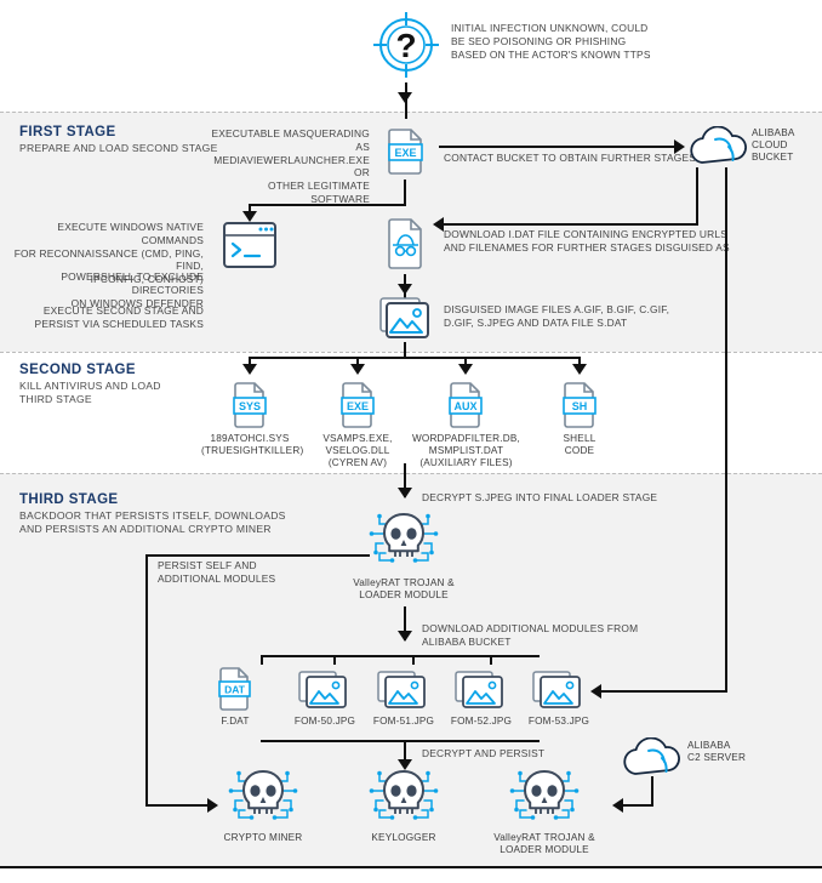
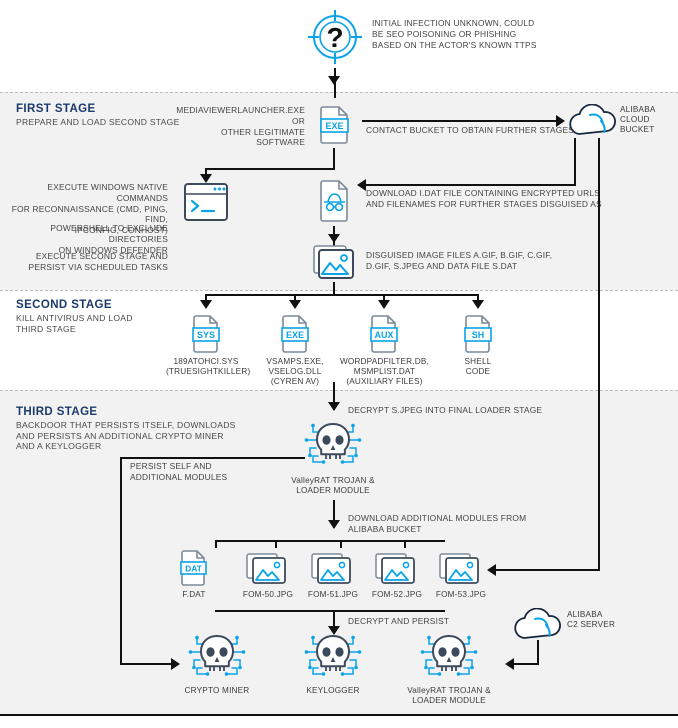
  ?
  INITIAL INFECTION UNKNOWN, COULD
  BE SEO POISONING OR PHISHING
  BASED ON THE ACTOR'S KNOWN TTPS
  FIRST STAGE
  PREPARE AND LOAD SECOND STAGE
- EXECUTABLE MASQUERADING AS
  MEDIAVIEWERLAUNCHER.EXE OR
  OTHER LEGITIMATE SOFTWARE
  EXE
  CONTACT BUCKET TO OBTAIN FURTHER STAGE
  ALIBABA
  CLOUD
  BUCKET
  EXECUTE WINDOWS NATIVE COMMANDS
  FOR RECONNAISSANCE (CMD, PING, FIND,
  IPCONFIG, CONHOST)
  POWERSHELL TO EXCLUDE DIRECTORIES
  ON WINDOWS DEFENDER
  EXECUTE SECOND STAGE AND
  PERSIST VIA SCHEDULED TASKS
  DOWNLOAD I.DAT FILE CONTAINING ENCRYPTED URL
  AND FILENAMES FOR FURTHER STAGES DISGUISED A
  DISGUISED IMAGE FILES A.GIF, B.GIF, C.GIF,
  D.GIF, S.JPEG AND DATA FILE S.DAT
  SECOND STAGE
  KILL ANTIVIRUS AND LOAD
  THIRD STAGE
  SYS
  189ATOHCI.SYS
  (TRUESIGHTKILLER)
  EXE
  VSAMPS.EXE,
  VSELOG.DLL
  (CYREN AV)
  AUX
  WORDPADFILTER.DB,
  MSMPLIST.DAT
  (AUXILIARY FILES)
  SH
  SHELL
  CODE
  THIRD STAGE
  BACKDOOR THAT PERSISTS ITSELF, DOWNLOADS
  AND PERSISTS AN ADDITIONAL CRYPTO MINER
+ AND A KEYLOGGER
  DECRYPT S.JPEG INTO FINAL LOADER STAGE
  ValleyRAT TROJAN &
  LOADER MODULE
  PERSIST SELF AND
  ADDITIONAL MODULES
  DOWNLOAD ADDITIONAL MODULES FROM
  ALIBABA BUCKET
  DAT
  F.DAT
  FOM-50.JPG
  FOM-51.JPG
  FOM-52.JPG
  FOM-53.JPG
  DECRYPT AND PERSIST
  ALIBABA
  C2 SERVER
  CRYPTO MINER
  KEYLOGGER
  ValleyRAT TROJAN &
  LOADER MODULE
